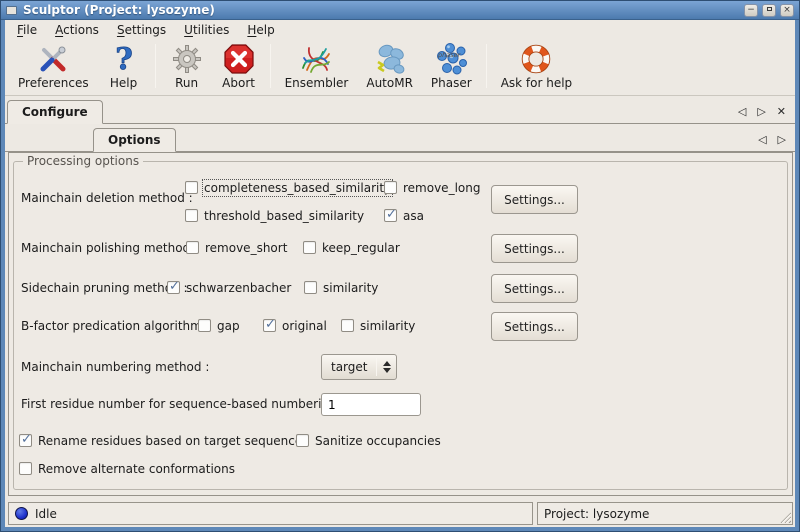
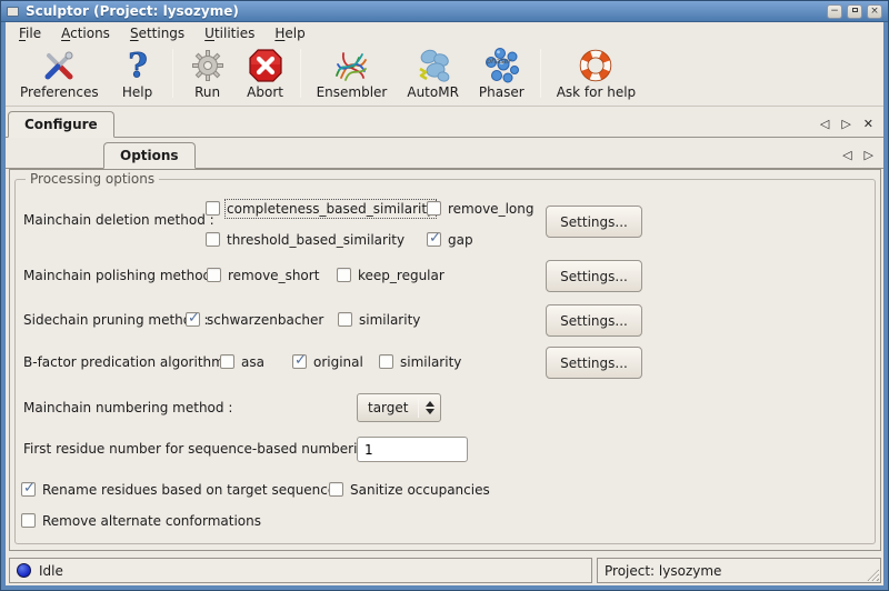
  Sculptor (Project: lysozyme)
  −
  ×
  File
  Actions
  Settings
  Utilities
  Help
  Preferences
  ?
  Help
  Run
  Abort
  Ensembler
  AutoMR
  phaser
  Phaser
  Ask for help
  Configure
  ◁
  ▷
  ✕
  Options
  ◁
  ▷
  Processing options
  Mainchain deletion method :
  completeness_based_similarit
  threshold_based_similarity
  remove_long
- asa
+ gap
  Settings...
  Mainchain polishing metho
  remove_short
  keep_regular
  Settings...
  Sidechain pruning meth :
  schwarzenbacher
  similarity
  Settings...
  B-factor predication algorithm
- gap
+ asa
  original
  similarity
  Settings...
  Mainchain numbering method :
  target
  First residue number for sequence-based numberi
  1
  Rename residues based on target sequenc
  Sanitize occupancies
  Remove alternate conformations
  Idle
  Project: lysozyme
